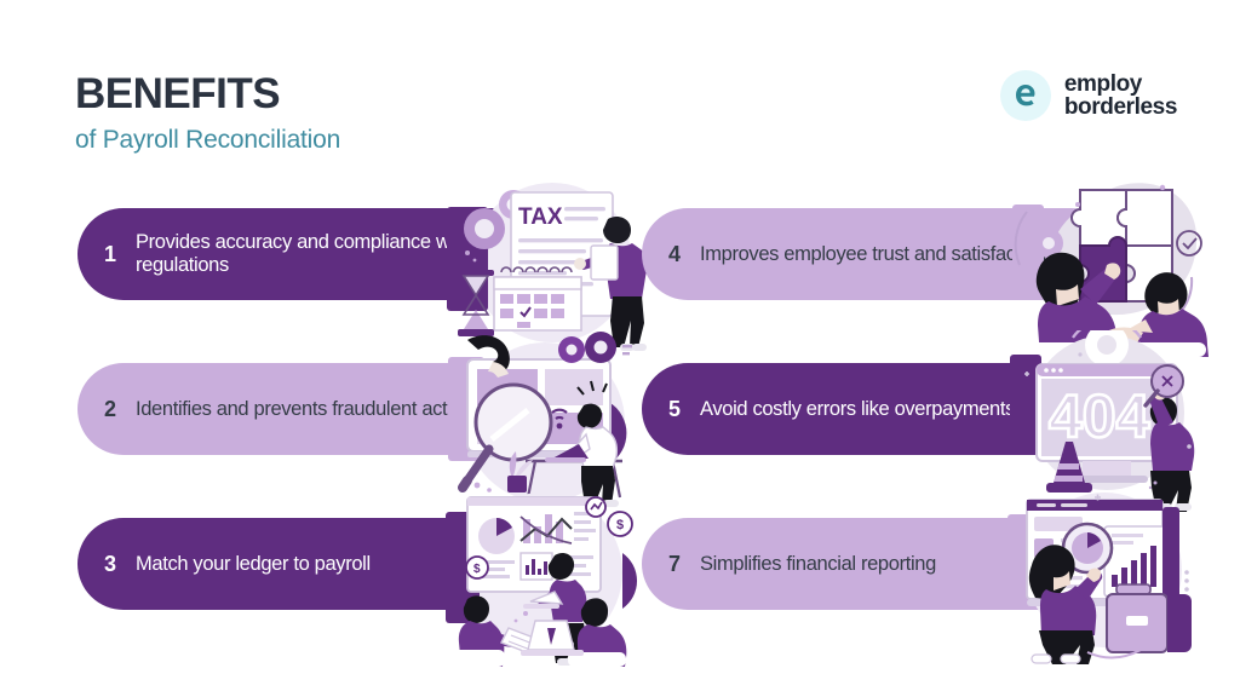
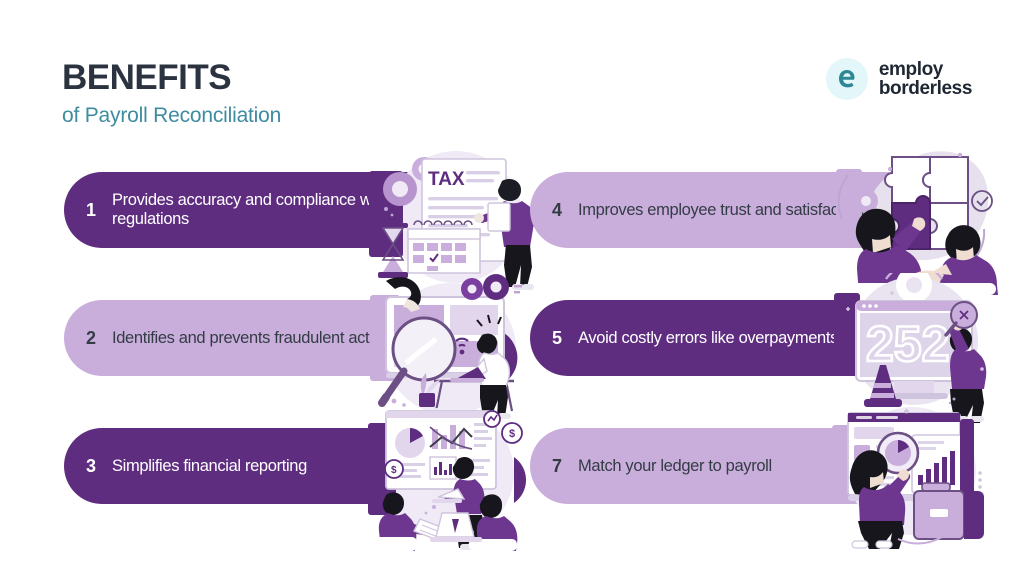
  BENEFITS
  of Payroll Reconciliation
  employ
  borderless
  1
  Provides accuracy and compliance w regulations
  TAX
  2
  Identifies and prevents fraudulent act
  3
- Match your ledger to payroll
+ Simplifies financial reporting
  $
  $
  4
  Improves employee trust and satisfac
  5
  Avoid costly errors like overpayment
- 404
+ 252
  7
- Simplifies financial reporting
+ Match your ledger to payroll
